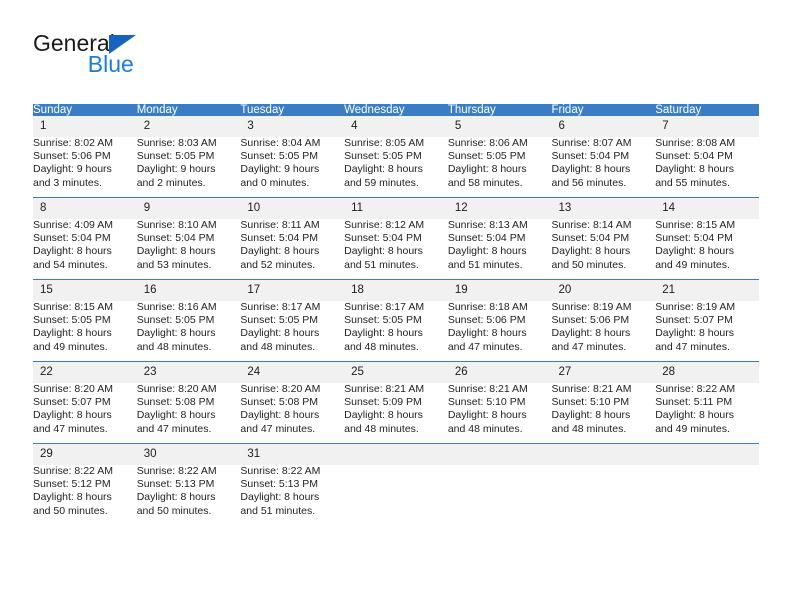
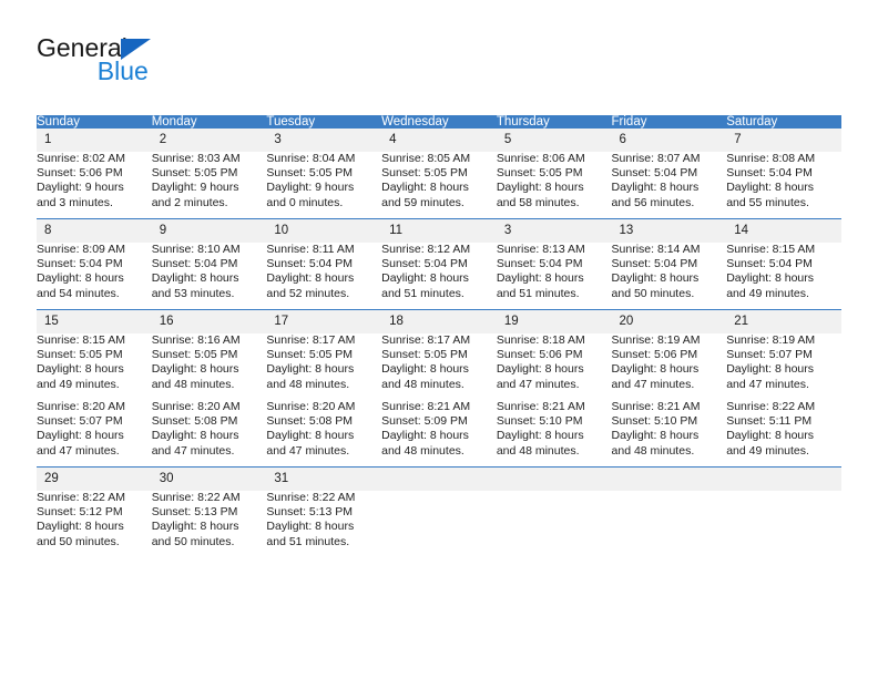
  General
  Blue
  Sunday	Monday	Tuesday	Wednesday	Thursday	Friday	Saturday
  1	2	3	4	5	6	7
  Sunrise: 8:02 AM Sunset: 5:06 PM Daylight: 9 hours and 3 minutes.	Sunrise: 8:03 AM Sunset: 5:05 PM Daylight: 9 hours and 2 minutes.	Sunrise: 8:04 AM Sunset: 5:05 PM Daylight: 9 hours and 0 minutes.	Sunrise: 8:05 AM Sunset: 5:05 PM Daylight: 8 hours and 59 minutes.	Sunrise: 8:06 AM Sunset: 5:05 PM Daylight: 8 hours and 58 minutes.	Sunrise: 8:07 AM Sunset: 5:04 PM Daylight: 8 hours and 56 minutes.	Sunrise: 8:08 AM Sunset: 5:04 PM Daylight: 8 hours and 55 minutes.
- 8	9	10	11	12	13	14
+ 8	9	10	11	3	13	14
- Sunrise: 4:09 AM Sunset: 5:04 PM Daylight: 8 hours and 54 minutes.	Sunrise: 8:10 AM Sunset: 5:04 PM Daylight: 8 hours and 53 minutes.	Sunrise: 8:11 AM Sunset: 5:04 PM Daylight: 8 hours and 52 minutes.	Sunrise: 8:12 AM Sunset: 5:04 PM Daylight: 8 hours and 51 minutes.	Sunrise: 8:13 AM Sunset: 5:04 PM Daylight: 8 hours and 51 minutes.	Sunrise: 8:14 AM Sunset: 5:04 PM Daylight: 8 hours and 50 minutes.	Sunrise: 8:15 AM Sunset: 5:04 PM Daylight: 8 hours and 49 minutes.
+ Sunrise: 8:09 AM Sunset: 5:04 PM Daylight: 8 hours and 54 minutes.	Sunrise: 8:10 AM Sunset: 5:04 PM Daylight: 8 hours and 53 minutes.	Sunrise: 8:11 AM Sunset: 5:04 PM Daylight: 8 hours and 52 minutes.	Sunrise: 8:12 AM Sunset: 5:04 PM Daylight: 8 hours and 51 minutes.	Sunrise: 8:13 AM Sunset: 5:04 PM Daylight: 8 hours and 51 minutes.	Sunrise: 8:14 AM Sunset: 5:04 PM Daylight: 8 hours and 50 minutes.	Sunrise: 8:15 AM Sunset: 5:04 PM Daylight: 8 hours and 49 minutes.
  15	16	17	18	19	20	21
  Sunrise: 8:15 AM Sunset: 5:05 PM Daylight: 8 hours and 49 minutes.	Sunrise: 8:16 AM Sunset: 5:05 PM Daylight: 8 hours and 48 minutes.	Sunrise: 8:17 AM Sunset: 5:05 PM Daylight: 8 hours and 48 minutes.	Sunrise: 8:17 AM Sunset: 5:05 PM Daylight: 8 hours and 48 minutes.	Sunrise: 8:18 AM Sunset: 5:06 PM Daylight: 8 hours and 47 minutes.	Sunrise: 8:19 AM Sunset: 5:06 PM Daylight: 8 hours and 47 minutes.	Sunrise: 8:19 AM Sunset: 5:07 PM Daylight: 8 hours and 47 minutes.
- 22	23	24	25	26	27	28
  Sunrise: 8:20 AM Sunset: 5:07 PM Daylight: 8 hours and 47 minutes.	Sunrise: 8:20 AM Sunset: 5:08 PM Daylight: 8 hours and 47 minutes.	Sunrise: 8:20 AM Sunset: 5:08 PM Daylight: 8 hours and 47 minutes.	Sunrise: 8:21 AM Sunset: 5:09 PM Daylight: 8 hours and 48 minutes.	Sunrise: 8:21 AM Sunset: 5:10 PM Daylight: 8 hours and 48 minutes.	Sunrise: 8:21 AM Sunset: 5:10 PM Daylight: 8 hours and 48 minutes.	Sunrise: 8:22 AM Sunset: 5:11 PM Daylight: 8 hours and 49 minutes.
  29	30	31
  Sunrise: 8:22 AM Sunset: 5:12 PM Daylight: 8 hours and 50 minutes.	Sunrise: 8:22 AM Sunset: 5:13 PM Daylight: 8 hours and 50 minutes.	Sunrise: 8:22 AM Sunset: 5:13 PM Daylight: 8 hours and 51 minutes.
